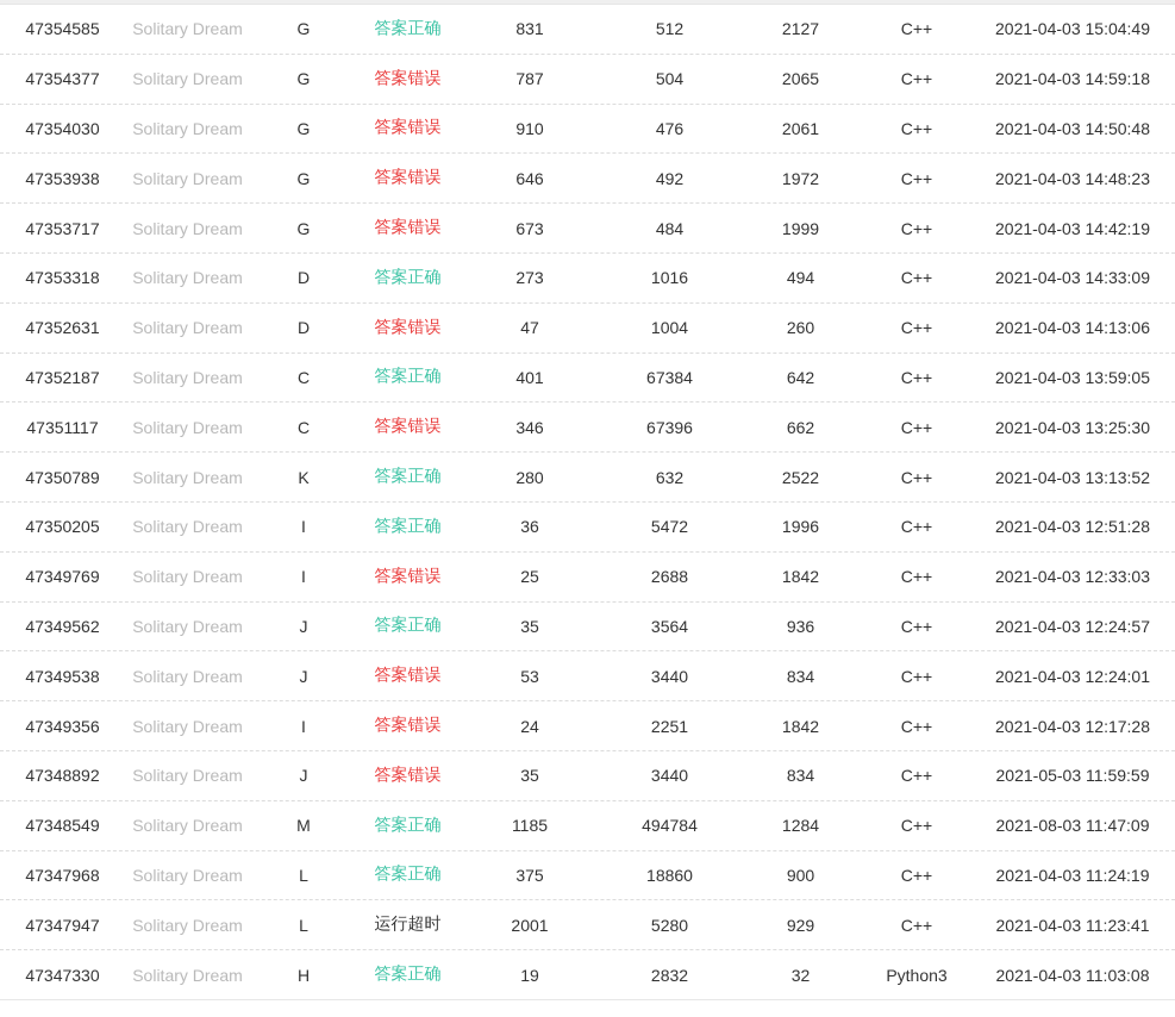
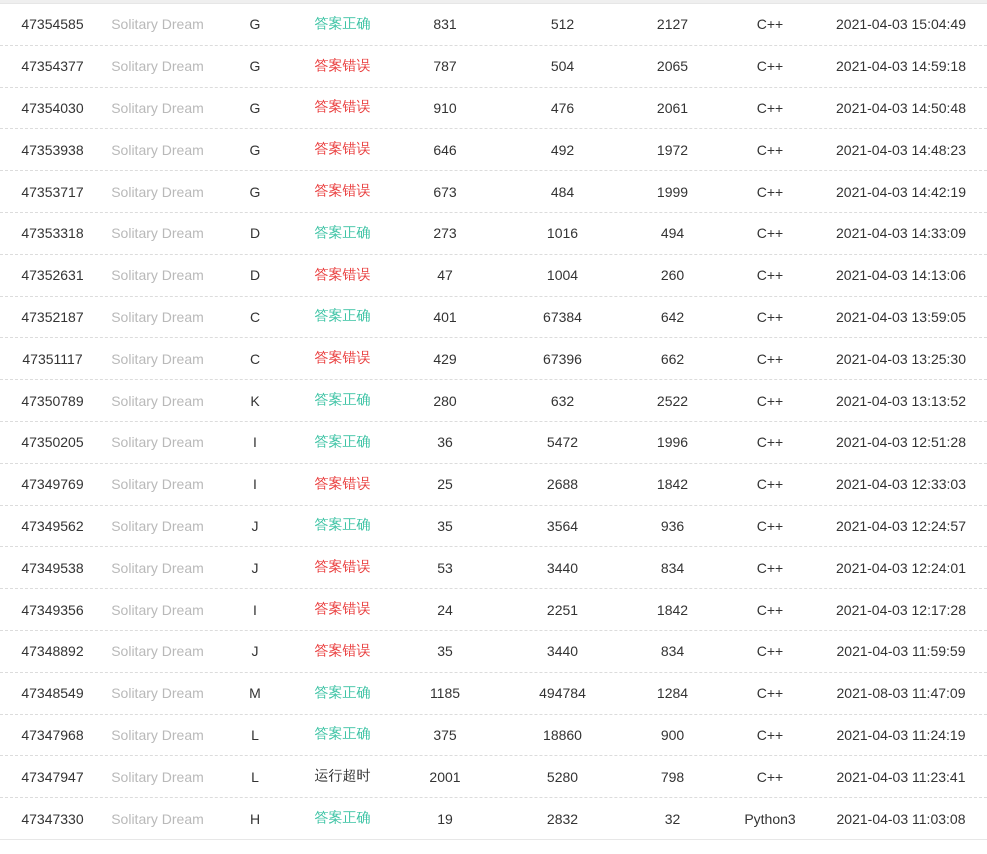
  47354585
  Solitary Dream
  G
  答案正确
  831
  512
  2127
  C++
  2021-04-03 15:04:49
  47354377
  Solitary Dream
  G
  答案错误
  787
  504
  2065
  C++
  2021-04-03 14:59:18
  47354030
  Solitary Dream
  G
  答案错误
  910
  476
  2061
  C++
  2021-04-03 14:50:48
  47353938
  Solitary Dream
  G
  答案错误
  646
  492
  1972
  C++
  2021-04-03 14:48:23
  47353717
  Solitary Dream
  G
  答案错误
  673
  484
  1999
  C++
  2021-04-03 14:42:19
  47353318
  Solitary Dream
  D
  答案正确
  273
  1016
  494
  C++
  2021-04-03 14:33:09
  47352631
  Solitary Dream
  D
  答案错误
  47
  1004
  260
  C++
  2021-04-03 14:13:06
  47352187
  Solitary Dream
  C
  答案正确
  401
  67384
  642
  C++
  2021-04-03 13:59:05
  47351117
  Solitary Dream
  C
  答案错误
- 346
+ 429
  67396
  662
  C++
  2021-04-03 13:25:30
  47350789
  Solitary Dream
  K
  答案正确
  280
  632
  2522
  C++
  2021-04-03 13:13:52
  47350205
  Solitary Dream
  I
  答案正确
  36
  5472
  1996
  C++
  2021-04-03 12:51:28
  47349769
  Solitary Dream
  I
  答案错误
  25
  2688
  1842
  C++
  2021-04-03 12:33:03
  47349562
  Solitary Dream
  J
  答案正确
  35
  3564
  936
  C++
  2021-04-03 12:24:57
  47349538
  Solitary Dream
  J
  答案错误
  53
  3440
  834
  C++
  2021-04-03 12:24:01
  47349356
  Solitary Dream
  I
  答案错误
  24
  2251
  1842
  C++
  2021-04-03 12:17:28
  47348892
  Solitary Dream
  J
  答案错误
  35
  3440
  834
  C++
- 2021-05-03 11:59:59
+ 2021-04-03 11:59:59
  47348549
  Solitary Dream
  M
  答案正确
  1185
  494784
  1284
  C++
  2021-08-03 11:47:09
  47347968
  Solitary Dream
  L
  答案正确
  375
  18860
  900
  C++
  2021-04-03 11:24:19
  47347947
  Solitary Dream
  L
  运行超时
  2001
  5280
- 929
+ 798
  C++
  2021-04-03 11:23:41
  47347330
  Solitary Dream
  H
  答案正确
  19
  2832
  32
  Python3
  2021-04-03 11:03:08
